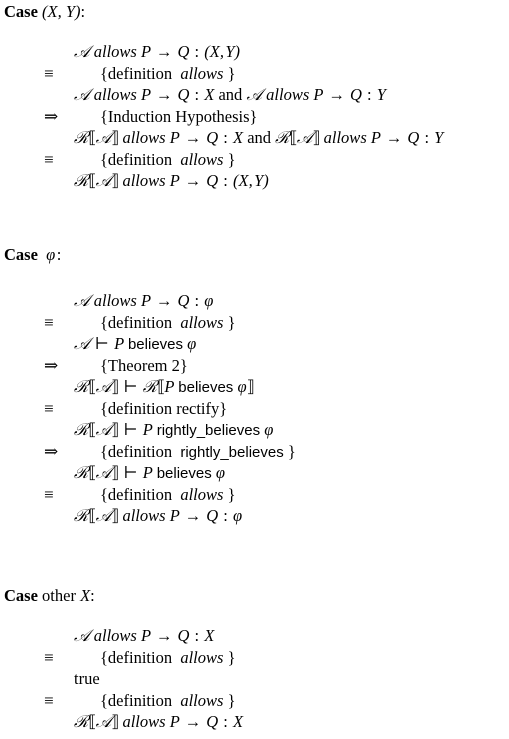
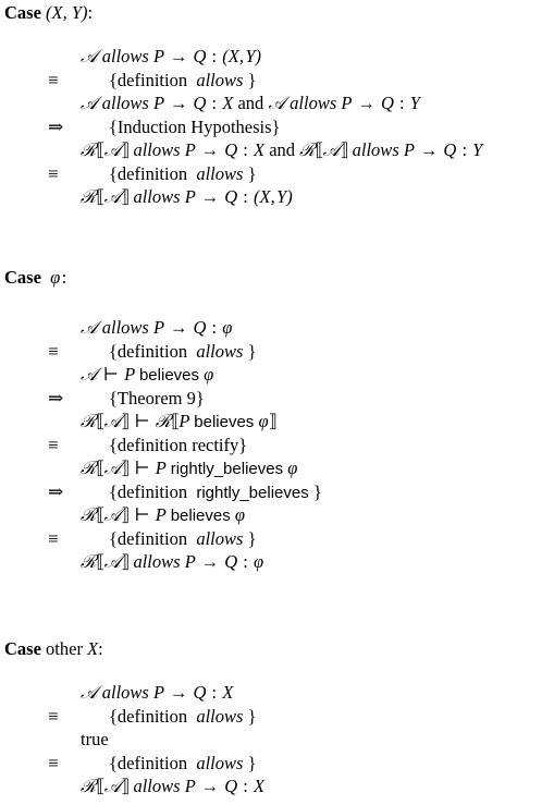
  Case (X, Y):
  𝒜 allows P → Q : (X, Y)
  ≡
  {definition allows }
  𝒜 allows P → Q : X and 𝒜 allows P → Q : Y
  ⇒
  {Induction Hypothesis}
  ℛ⟦𝒜⟧ allows P → Q : X and ℛ⟦𝒜⟧ allows P → Q : Y
  ≡
  {definition allows }
  ℛ⟦𝒜⟧ allows P → Q : (X, Y)
  Case φ :
  𝒜 allows P → Q : φ
  ≡
  {definition allows }
  𝒜 ⊢ P believes φ
  ⇒
- {Theorem 2}
+ {Theorem 9}
  ℛ⟦𝒜⟧ ⊢ ℛ⟦P believes φ⟧
  ≡
  {definition rectify}
  ℛ⟦𝒜⟧ ⊢ P rightly_believes φ
  ⇒
  {definition rightly_believes }
  ℛ⟦𝒜⟧ ⊢ P believes φ
  ≡
  {definition allows }
  ℛ⟦𝒜⟧ allows P → Q : φ
  Case other X:
  𝒜 allows P → Q : X
  ≡
  {definition allows }
  true
  ≡
  {definition allows }
  ℛ⟦𝒜⟧ allows P → Q : X
